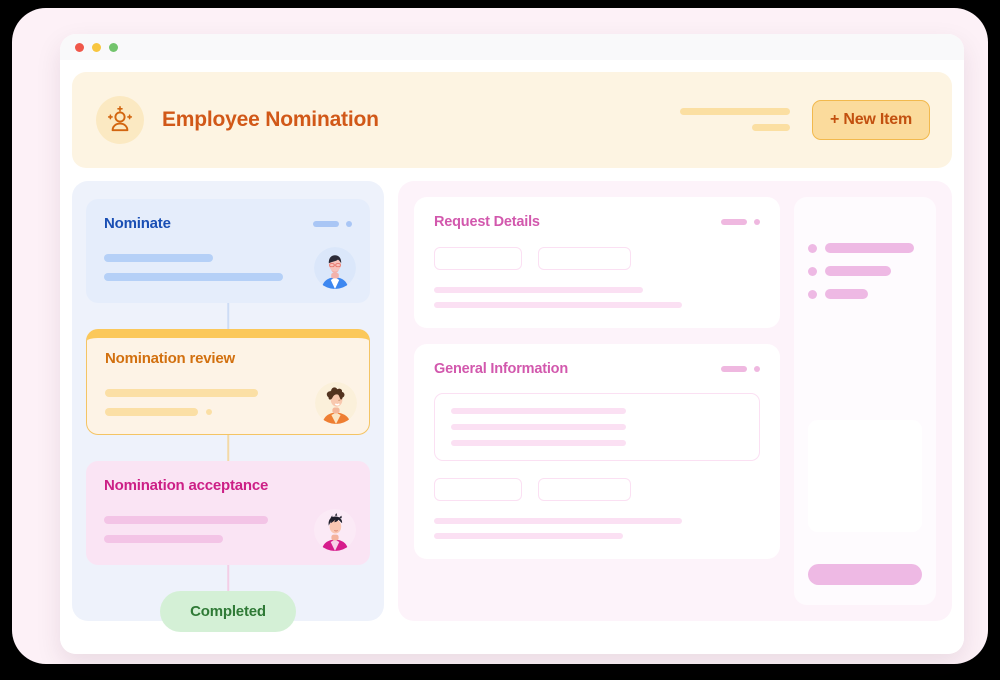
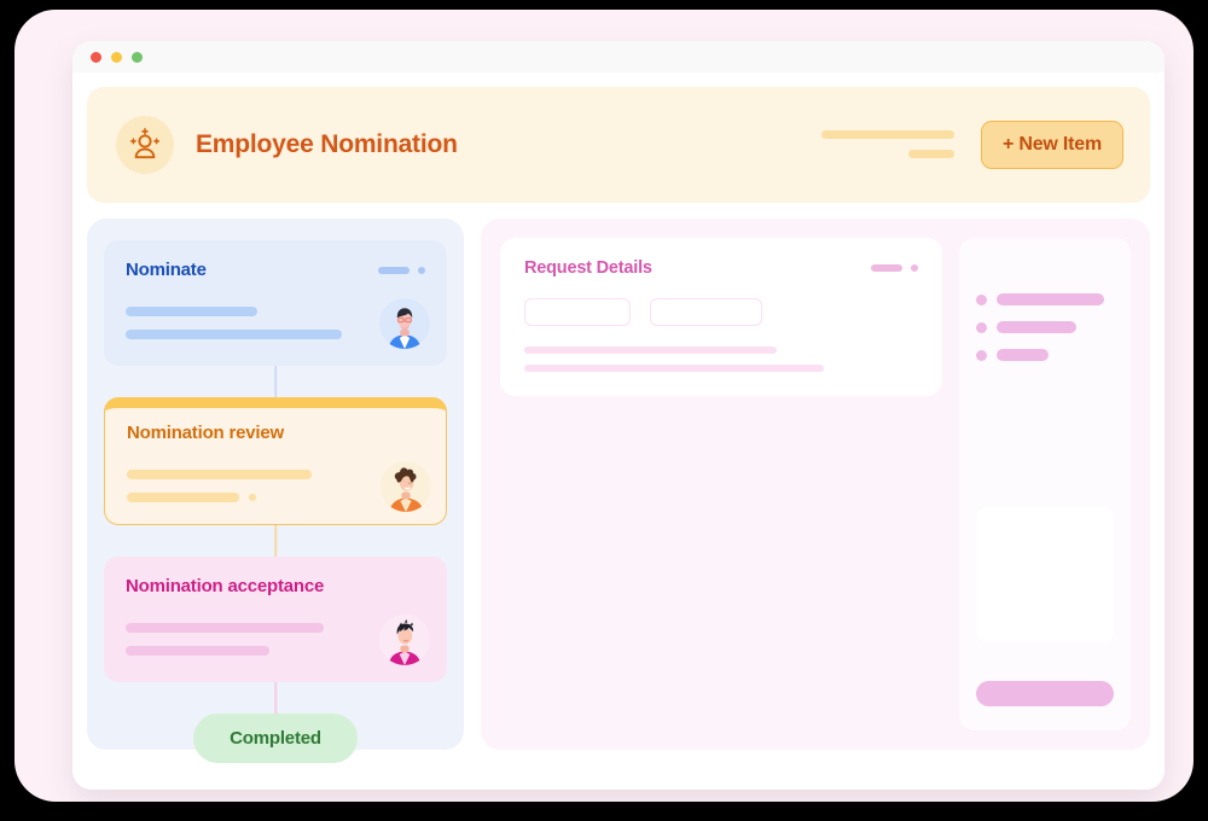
  Employee Nomination
  + New Item
  Nominate
  Nomination review
  Nomination acceptance
  Completed
  Request Details
- General Information
